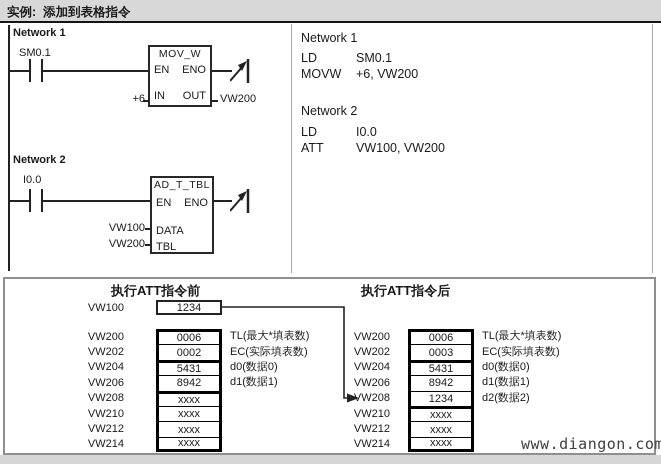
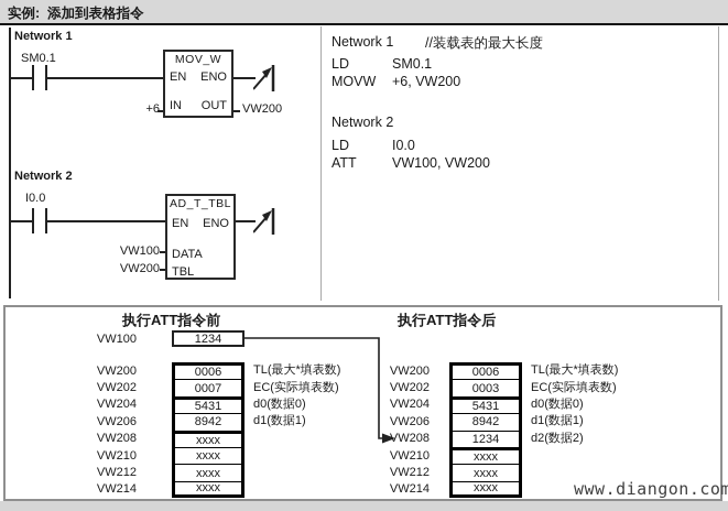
  实例: 添加到表格指令
  Network 1
  SM0.1
  MOV_W
  EN
  ENO
  IN
  OUT
  +6
  VW200
  Network 2
  I0.0
  AD_T_TBL
  EN
  ENO
  DATA
  TBL
  VW100
  VW200
  Network 1
+ //装载表的最大长度
  LD
  SM0.1
  MOVW
  +6, VW200
  Network 2
  LD
  I0.0
  ATT
  VW100, VW200
  执行ATT指令前
  执行ATT指令后
  VW100
  1234
  VW200
  0006
  TL(最大*填表数)
  VW202
- 0002
+ 0007
  EC(实际填表数)
  VW204
  5431
  d0(数据0)
  VW206
  8942
  d1(数据1)
  VW208
  xxxx
  VW210
  xxxx
  VW212
  xxxx
  VW214
  xxxx
  VW200
  0006
  TL(最大*填表数)
  VW202
  0003
  EC(实际填表数)
  VW204
  5431
  d0(数据0)
  VW206
  8942
  d1(数据1)
  VW208
  1234
  d2(数据2)
  VW210
  xxxx
  VW212
  xxxx
  VW214
  xxxx
  www.diangon.com
